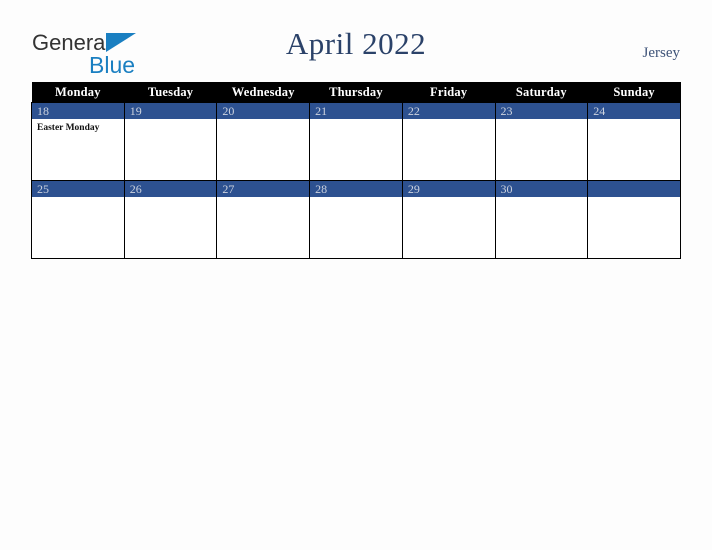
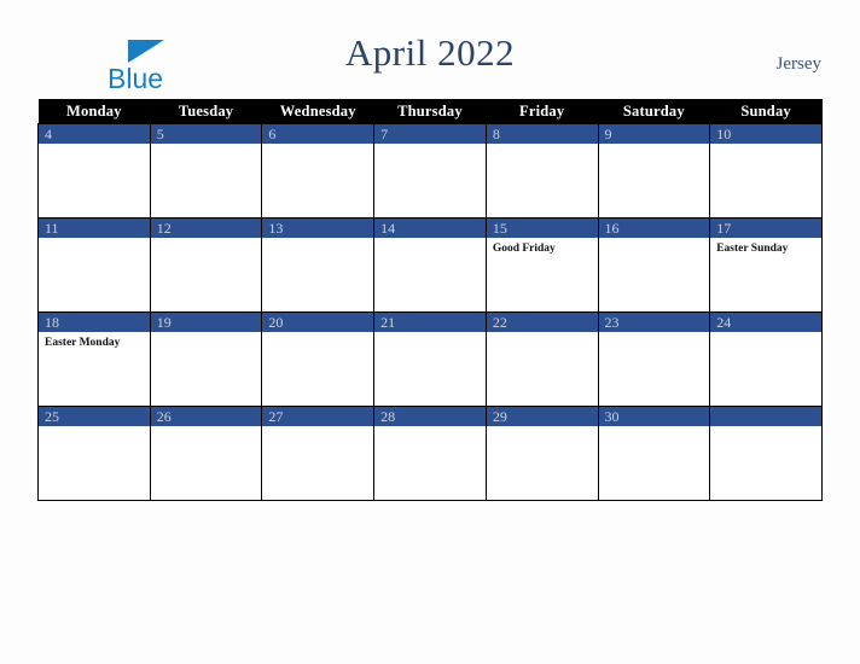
- General
  Blue
  April 2022
  Jersey
  Monday	Tuesday	Wednesday	Thursday	Friday	Saturday	Sunday
+ 4	5	6	7	8	9	10
+ 11	12	13	14	15Good Friday	16	17Easter Sunday
  18Easter Monday	19	20	21	22	23	24
  25	26	27	28	29	30
